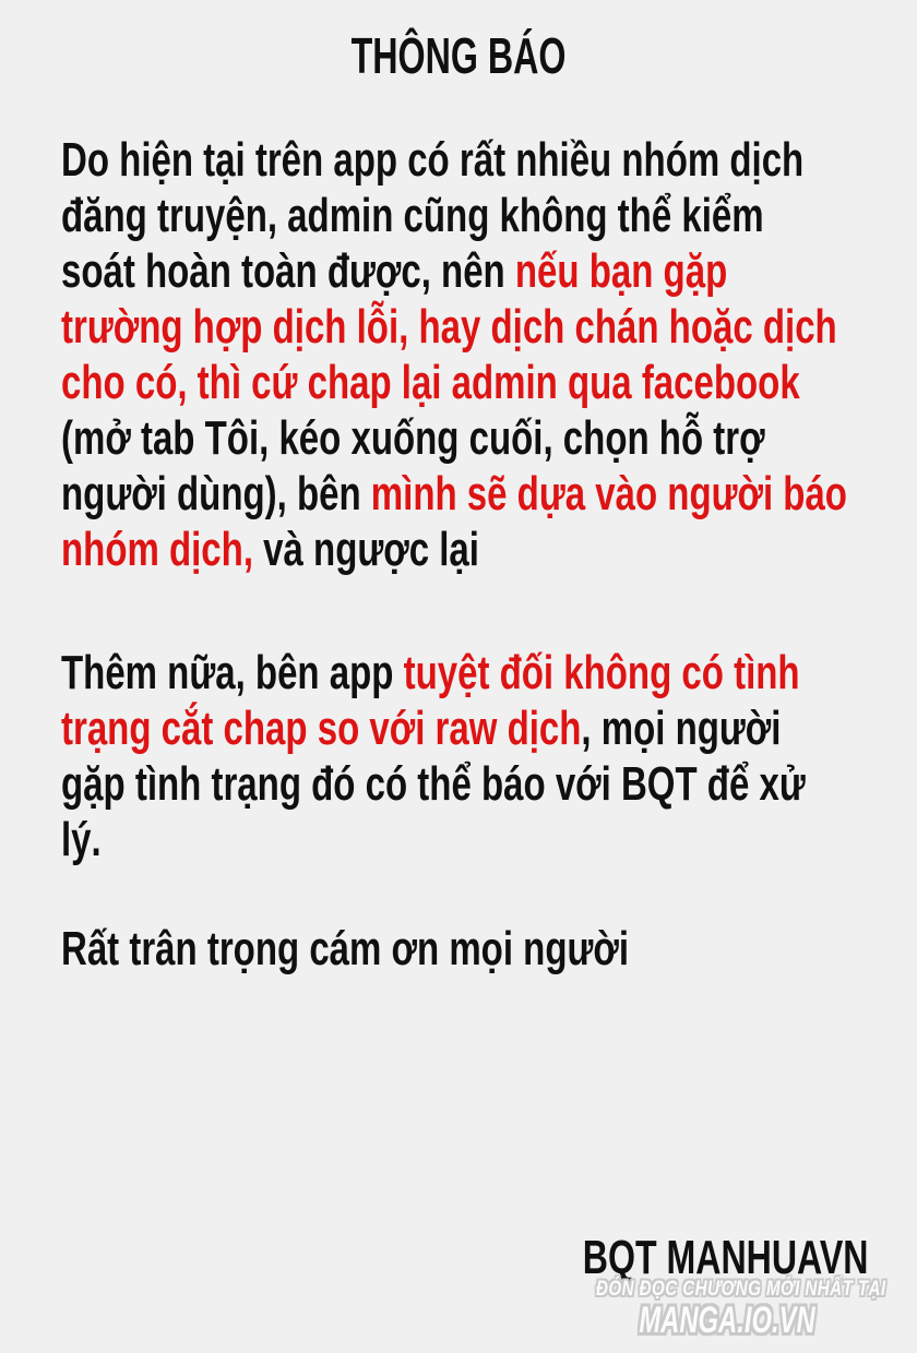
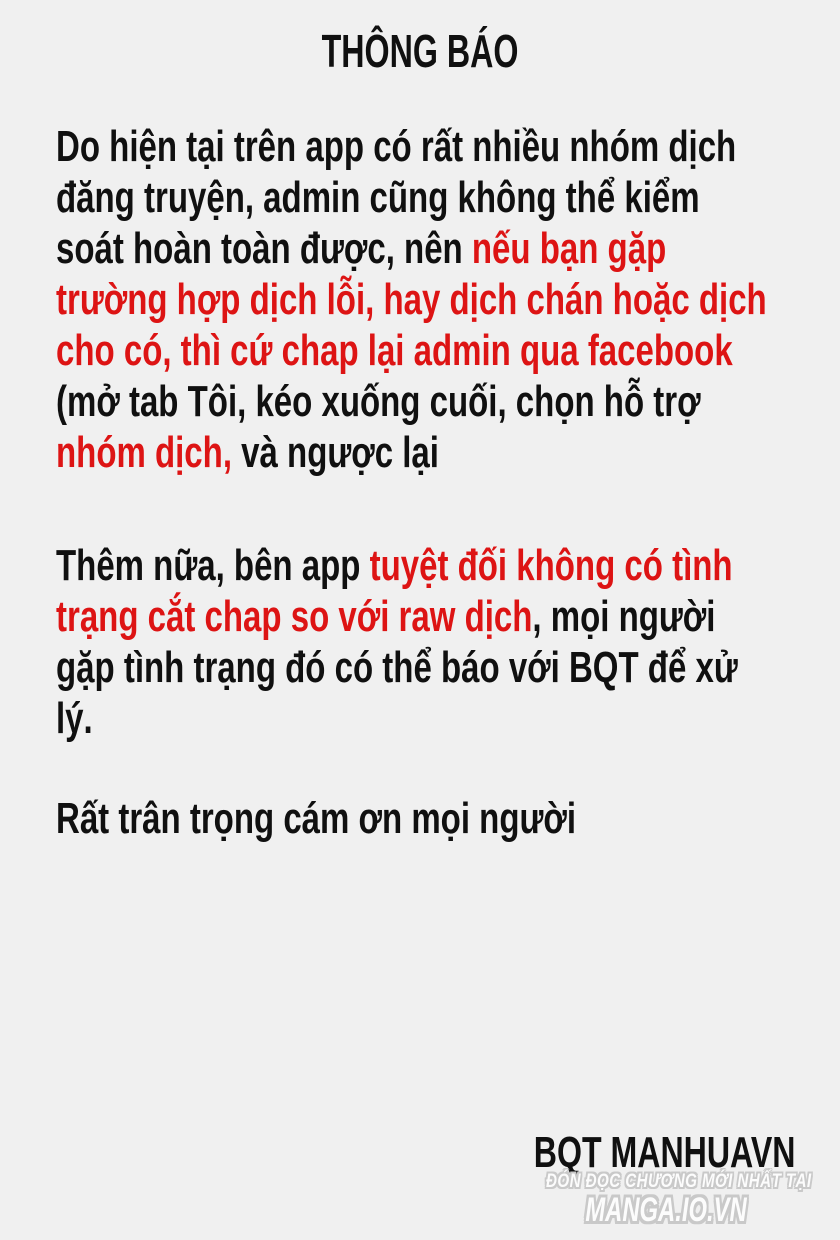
  THÔNG BÁO
  Do hiện tại trên app có rất nhiều nhóm dịch
  đăng truyện, admin cũng không thể kiểm
  soát hoàn toàn được, nên nếu bạn gặp
  trường hợp dịch lỗi, hay dịch chán hoặc dịch
  cho có, thì cứ chap lại admin qua facebook
  (mở tab Tôi, kéo xuống cuối, chọn hỗ trợ
- người dùng), bên mình sẽ dựa vào người báo
  nhóm dịch, và ngược lại
  Thêm nữa, bên app tuyệt đối không có tình
  trạng cắt chap so với raw dịch, mọi người
  gặp tình trạng đó có thể báo với BQT để xử
  lý.
  Rất trân trọng cám ơn mọi người
  BQT MANHUAVN
  ĐÓN ĐỌC CHƯƠNG MỚI NHẤT TẠI
  MANGA.IO.VN
